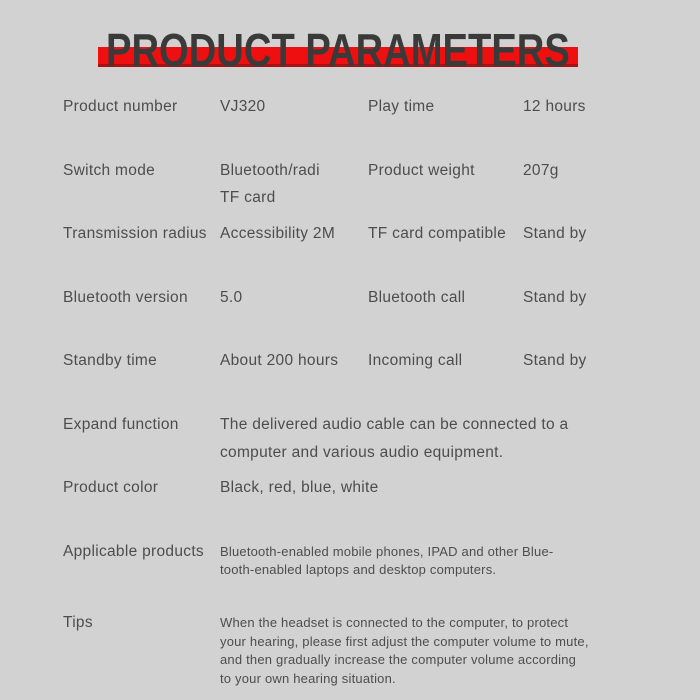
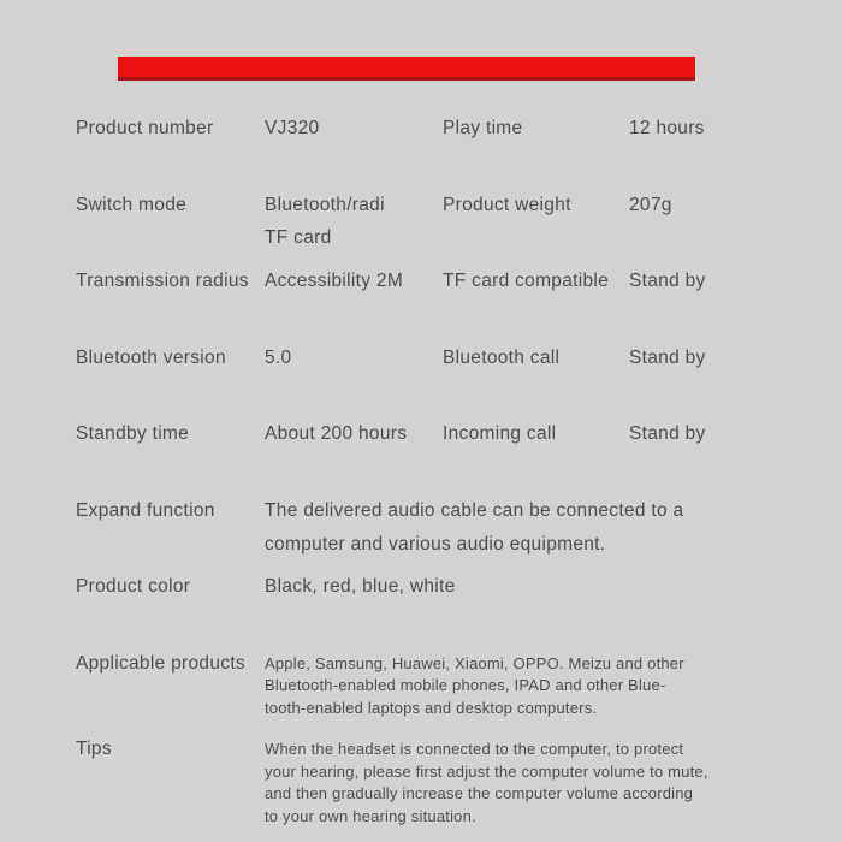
- PRODUCT PARAMETERS
  Product number
  VJ320
  Play time
  12 hours
  Switch mode
  Bluetooth/radi
  TF card
  Product weight
  207g
  Transmission radius
  Accessibility 2M
  TF card compatible
  Stand by
  Bluetooth version
  5.0
  Bluetooth call
  Stand by
  Standby time
  About 200 hours
  Incoming call
  Stand by
  Expand function
  The delivered audio cable can be connected to a
  computer and various audio equipment.
  Product color
  Black, red, blue, white
  Applicable products
+ Apple, Samsung, Huawei, Xiaomi, OPPO. Meizu and other
  Bluetooth-enabled mobile phones, IPAD and other Blue-
  tooth-enabled laptops and desktop computers.
  Tips
  When the headset is connected to the computer, to protect
  your hearing, please first adjust the computer volume to mute,
  and then gradually increase the computer volume according
  to your own hearing situation.
